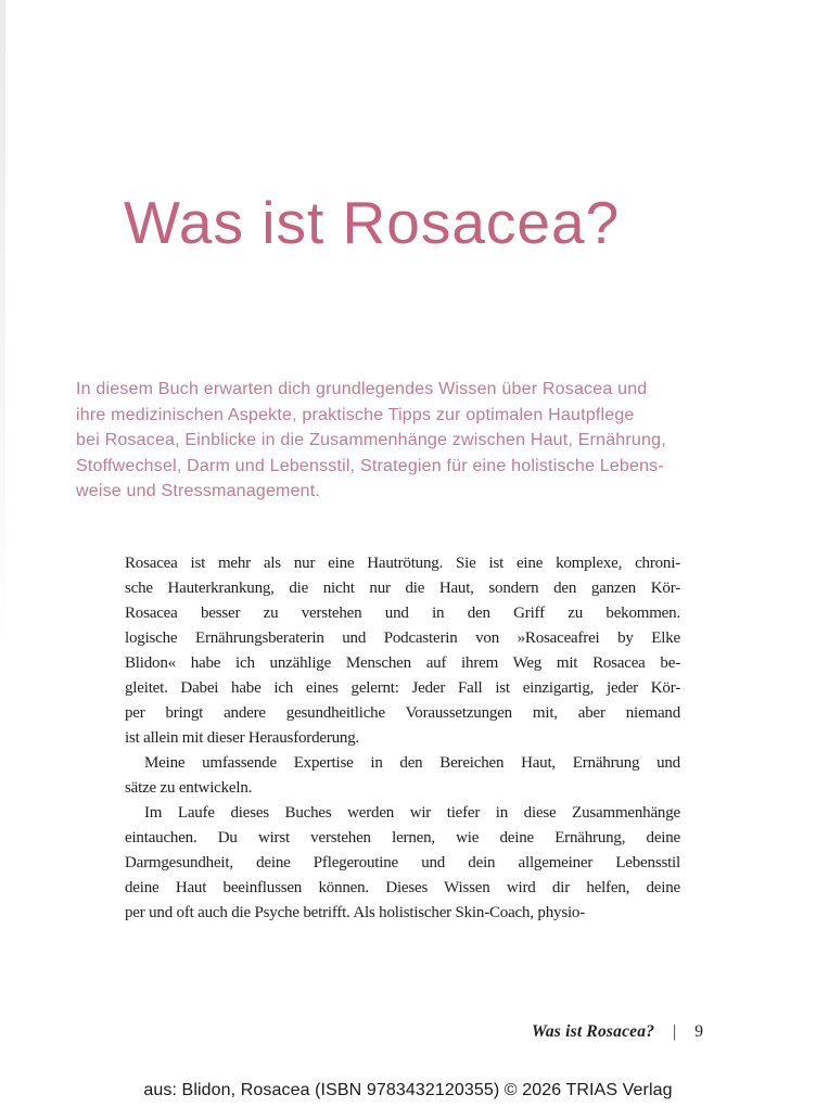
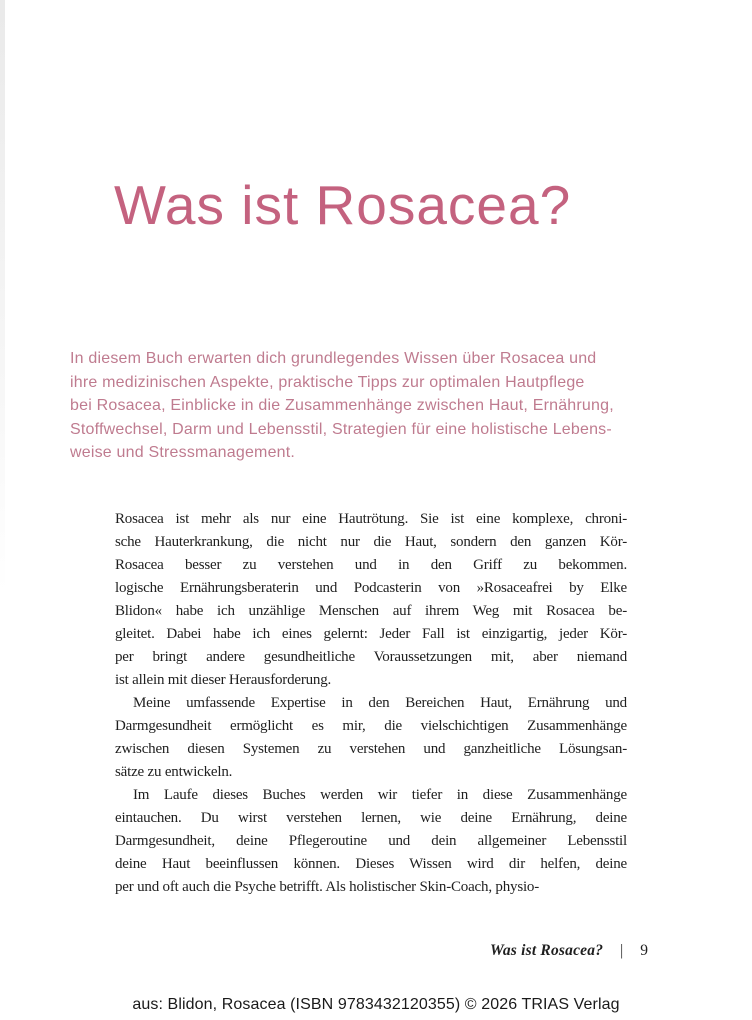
  Was ist Rosacea?
  In diesem Buch erwarten dich grundlegendes Wissen über Rosacea und
  ihre medizinischen Aspekte, praktische Tipps zur optimalen Hautpflege
  bei Rosacea, Einblicke in die Zusammenhänge zwischen Haut, Ernährung,
  Stoffwechsel, Darm und Lebensstil, Strategien für eine holistische Lebens-
  weise und Stressmanagement.
  Rosacea ist mehr als nur eine Hautrötung. Sie ist eine komplexe, chroni-
  sche Hauterkrankung, die nicht nur die Haut, sondern den ganzen Kör-
  Rosacea besser zu verstehen und in den Griff zu bekommen.
  logische Ernährungsberaterin und Podcasterin von »Rosaceafrei by Elke
  Blidon« habe ich unzählige Menschen auf ihrem Weg mit Rosacea be-
  gleitet. Dabei habe ich eines gelernt: Jeder Fall ist einzigartig, jeder Kör-
  per bringt andere gesundheitliche Voraussetzungen mit, aber niemand
  ist allein mit dieser Herausforderung.
  Meine umfassende Expertise in den Bereichen Haut, Ernährung und
+ Darmgesundheit ermöglicht es mir, die vielschichtigen Zusammenhänge
+ zwischen diesen Systemen zu verstehen und ganzheitliche Lösungsan-
  sätze zu entwickeln.
  Im Laufe dieses Buches werden wir tiefer in diese Zusammenhänge
  eintauchen. Du wirst verstehen lernen, wie deine Ernährung, deine
  Darmgesundheit, deine Pflegeroutine und dein allgemeiner Lebensstil
  deine Haut beeinflussen können. Dieses Wissen wird dir helfen, deine
  per und oft auch die Psyche betrifft. Als holistischer Skin-Coach, physio-
  Was ist Rosacea?
  |
  9
  aus: Blidon, Rosacea (ISBN 9783432120355) © 2026 TRIAS Verlag
